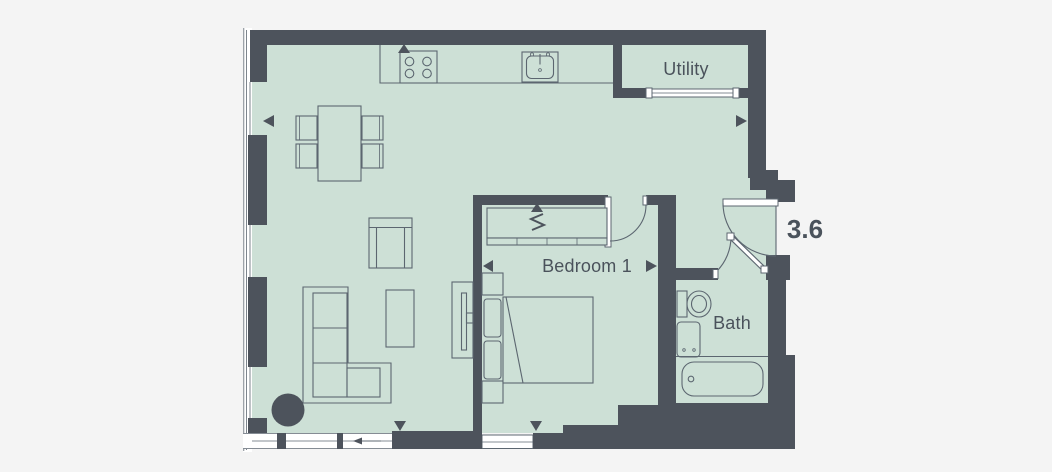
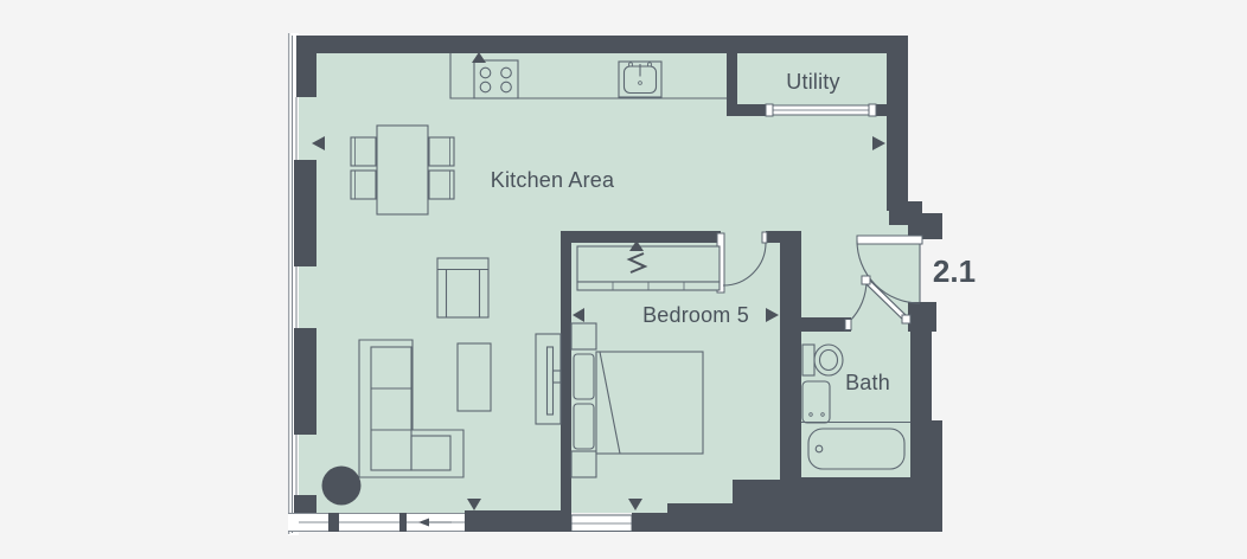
+ Kitchen Area
- Bedroom 1
+ Bedroom 5
  Bath
  Utility
- 3.6
+ 2.1
